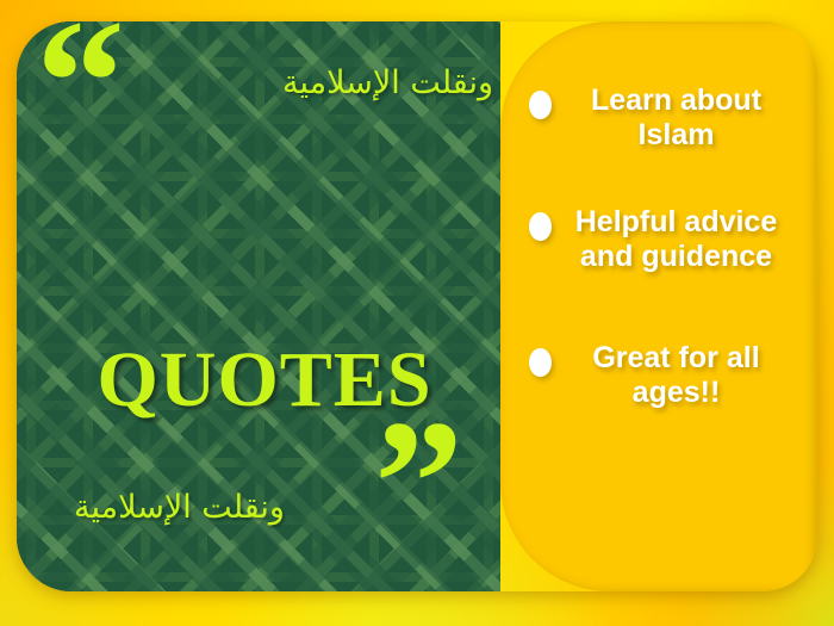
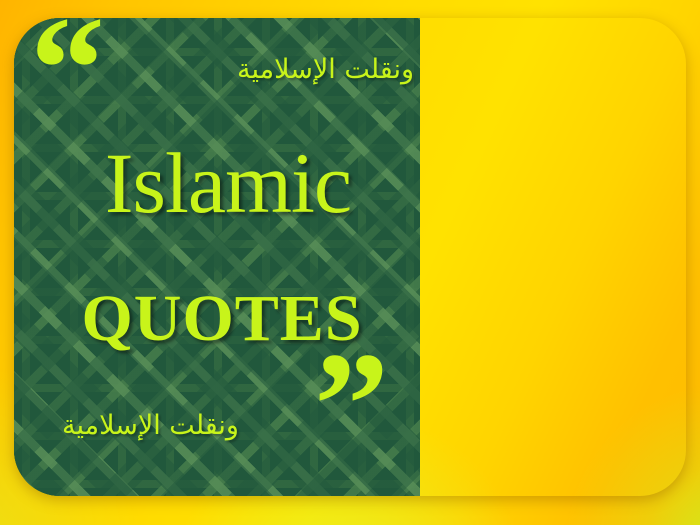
  “
  ونقلت الإسلامية
+ Islamic
  QUOTES
  ونقلت الإسلامية
  ”
- Learn about Islam
- Helpful advice and guidence
- Great for all ages!!
